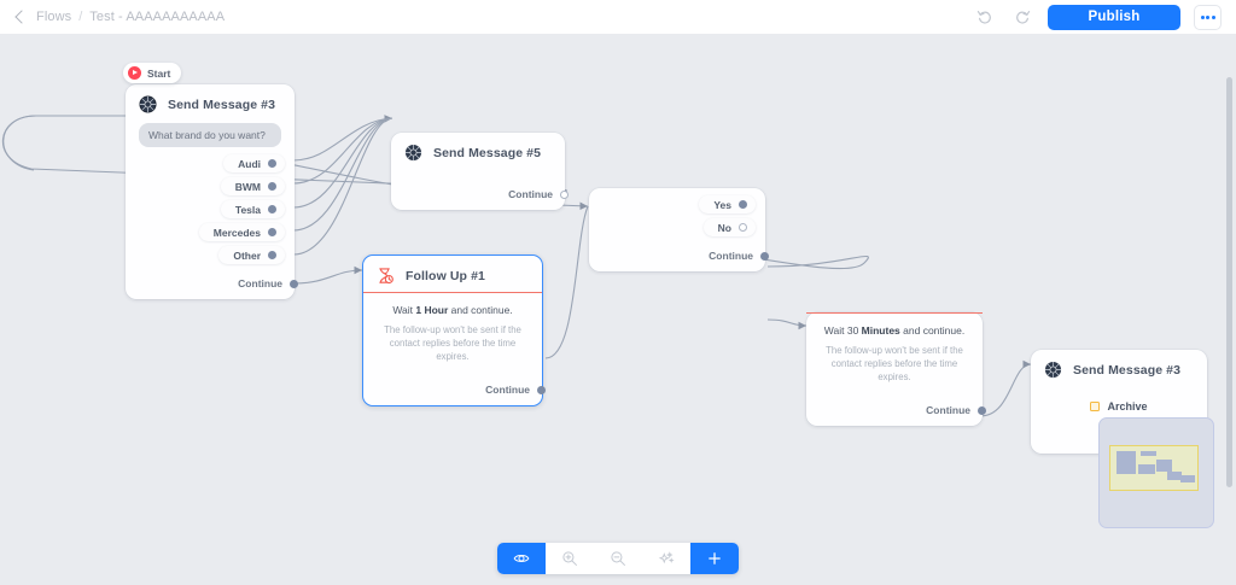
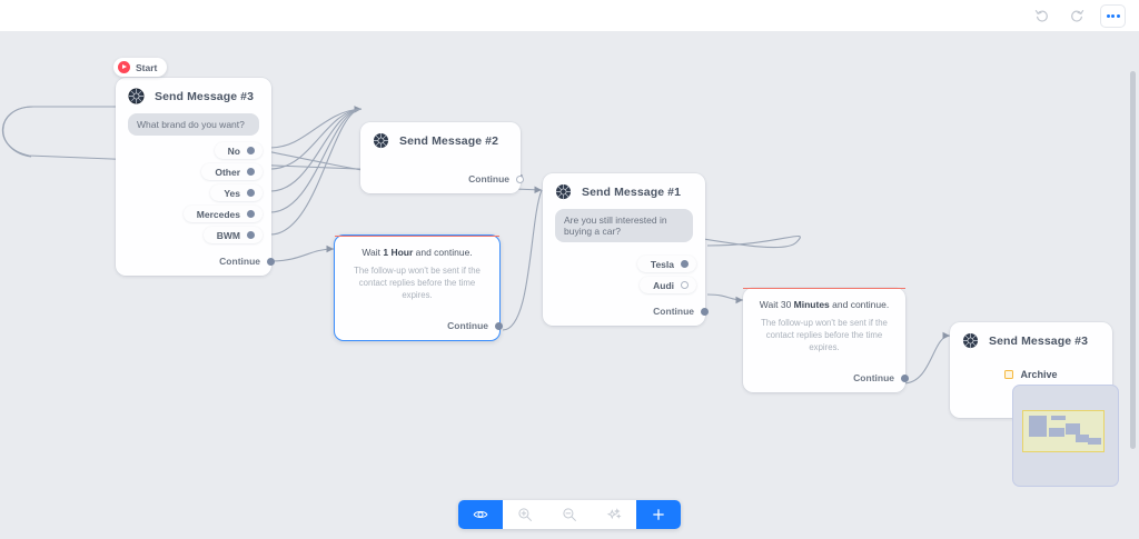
- Flows
- /
- Test - AAAAAAAAAAA
- Publish
  Start
  Send Message #3
  What brand do you want?
- Audi
+ No
- BWM
+ Other
- Tesla
+ Yes
  Mercedes
- Other
+ BWM
  Continue
- Send Message #5
+ Send Message #2
  Continue
+ Send Message #1
+ Are you still interested in buying a car?
- Yes
+ Tesla
- No
+ Audi
  Continue
- Follow Up #1
  Wait 1 Hour and continue.
  The follow-up won't be sent if the contact replies before the time expires.
  Continue
  Wait 30 Minutes and continue.
  The follow-up won't be sent if the contact replies before the time expires.
  Continue
  Send Message #3
  Archive
